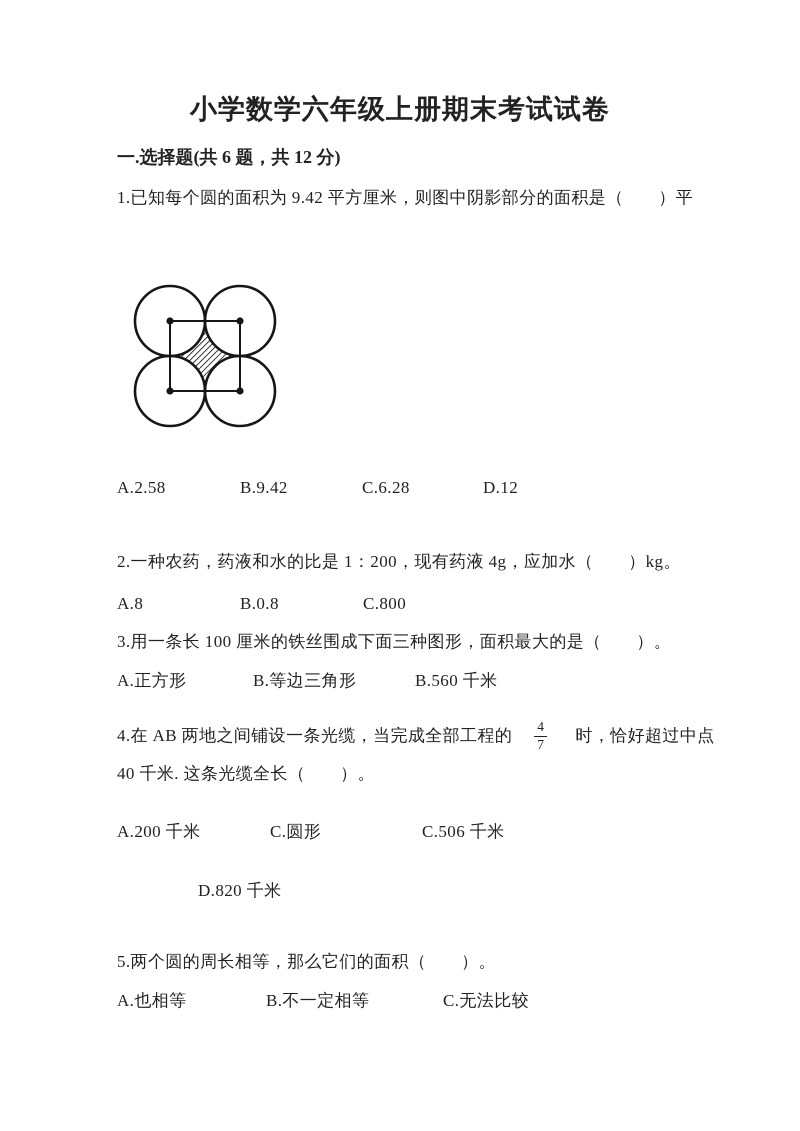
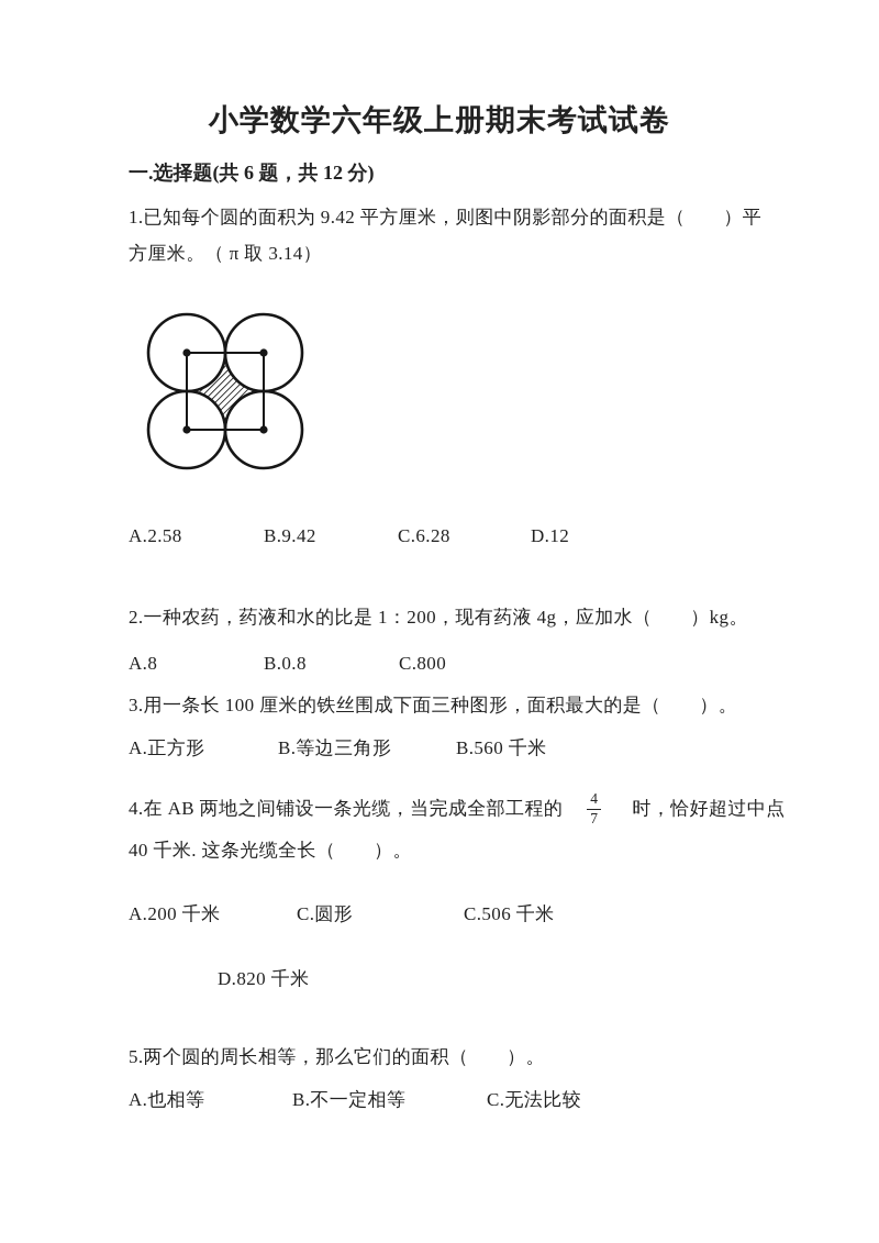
  小学数学六年级上册期末考试试卷
  一.选择题(共 6 题，共 12 分)
  1.已知每个圆的面积为 9.42 平方厘米，则图中阴影部分的面积是（ ）平
+ 方厘米。（ π 取 3.14）
  A.2.58
  B.9.42
  C.6.28
  D.12
  2.一种农药，药液和水的比是 1：200，现有药液 4g，应加水（ ）kg。
  A.8
  B.0.8
  C.800
  3.用一条长 100 厘米的铁丝围成下面三种图形，面积最大的是（ ）。
  A.正方形
  B.等边三角形
  B.560 千米
  4.在 AB 两地之间铺设一条光缆，当完成全部工程的
  4
  7
  时，恰好超过中点
  40 千米. 这条光缆全长（ ）。
  A.200 千米
  C.圆形
  C.506 千米
  D.820 千米
  5.两个圆的周长相等，那么它们的面积（ ）。
  A.也相等
  B.不一定相等
  C.无法比较
